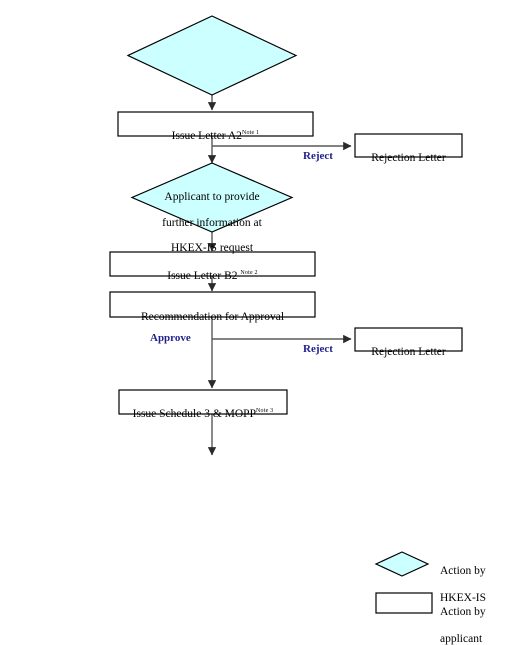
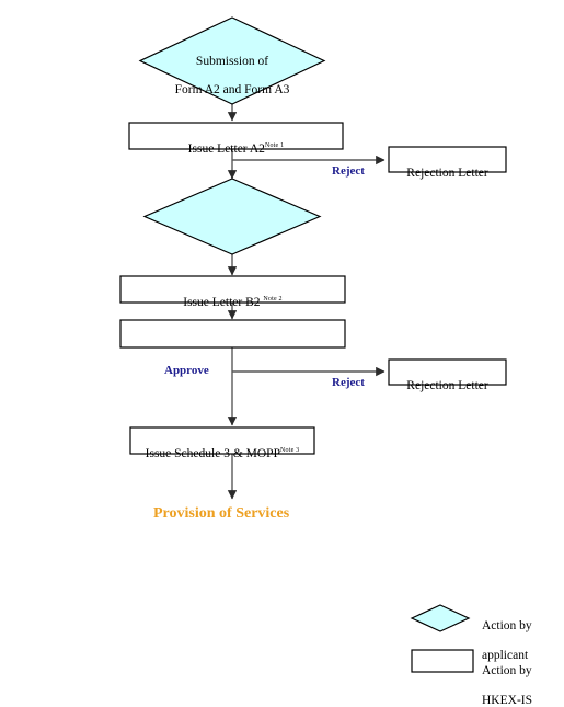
+ Submission of
+ Form A2 and Form A3
  Issue Letter A2
  Rejection Letter
- Applicant to provide
- further information at
- HKEX-IS request
  Issue Letter B2
- Recommendation for Approval
  Rejection Letter
  Issue Schedule 3 & MOPP
  Reject
  Approve
  Reject
+ Provision of Services
  Action by
- HKEX-IS
+ applicant
  Action by
- applicant
+ HKEX-IS
